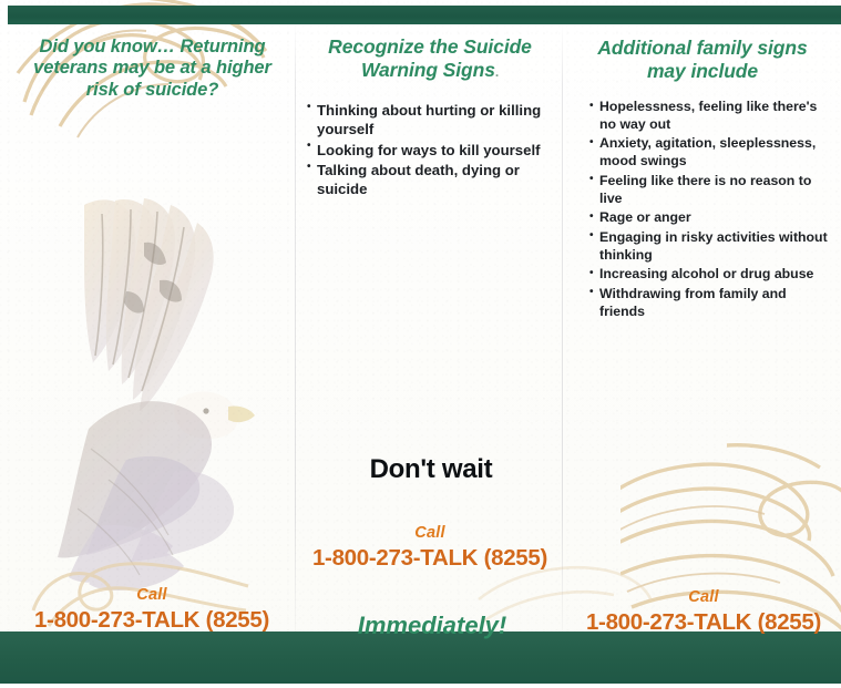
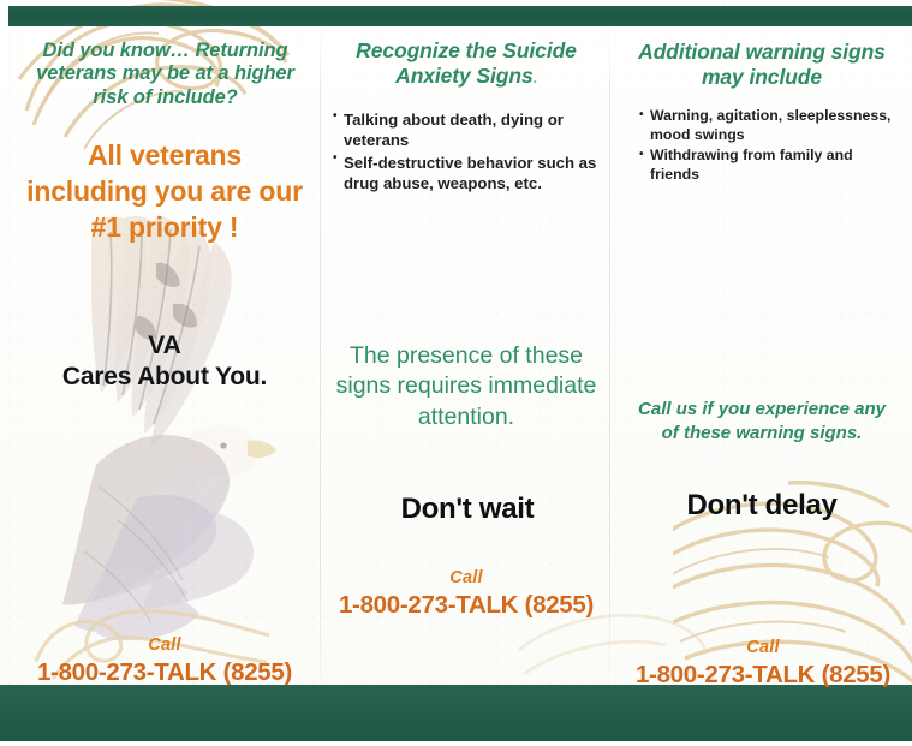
- Did you know… Returning veterans may be at a higher risk of suicide?
+ Did you know… Returning veterans may be at a higher risk of include?
+ All veterans including you are our #1 priority !
+ VA
+ Cares About You.
  Call
  1-800-273-TALK (8255)
- Recognize the Suicide Warning Signs.
+ Recognize the Suicide Anxiety Signs.
- Thinking about hurting or killing yourself
- Looking for ways to kill yourself
- Talking about death, dying or suicide
+ Talking about death, dying or veterans
+ Self-destructive behavior such as drug abuse, weapons, etc.
+ The presence of these signs requires immediate attention.
  Don't wait
  Call
  1-800-273-TALK (8255)
- Immediately!
- Additional family signs may include
+ Additional warning signs may include
- Hopelessness, feeling like there's no way out
- Anxiety, agitation, sleeplessness, mood swings
+ Warning, agitation, sleeplessness, mood swings
- Feeling like there is no reason to live
- Rage or anger
- Engaging in risky activities without thinking
- Increasing alcohol or drug abuse
  Withdrawing from family and friends
+ Call us if you experience any of these warning signs.
+ Don't delay
  Call
  1-800-273-TALK (8255)
